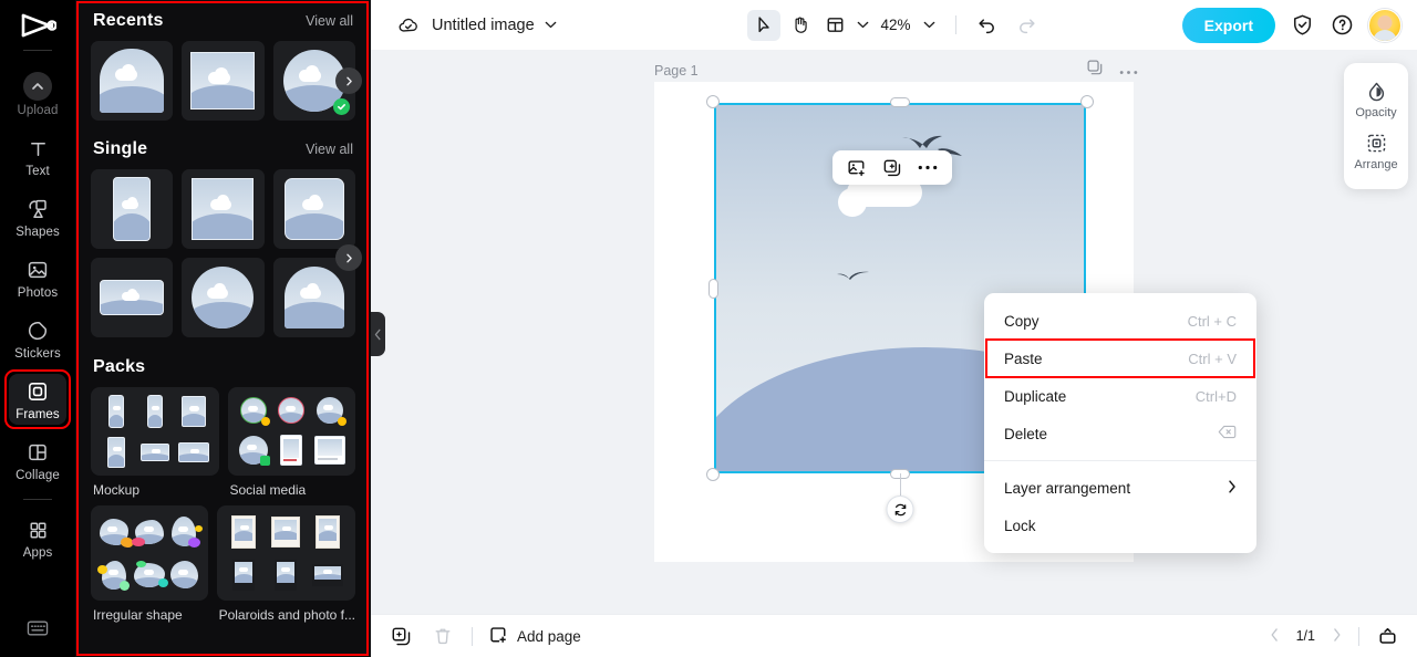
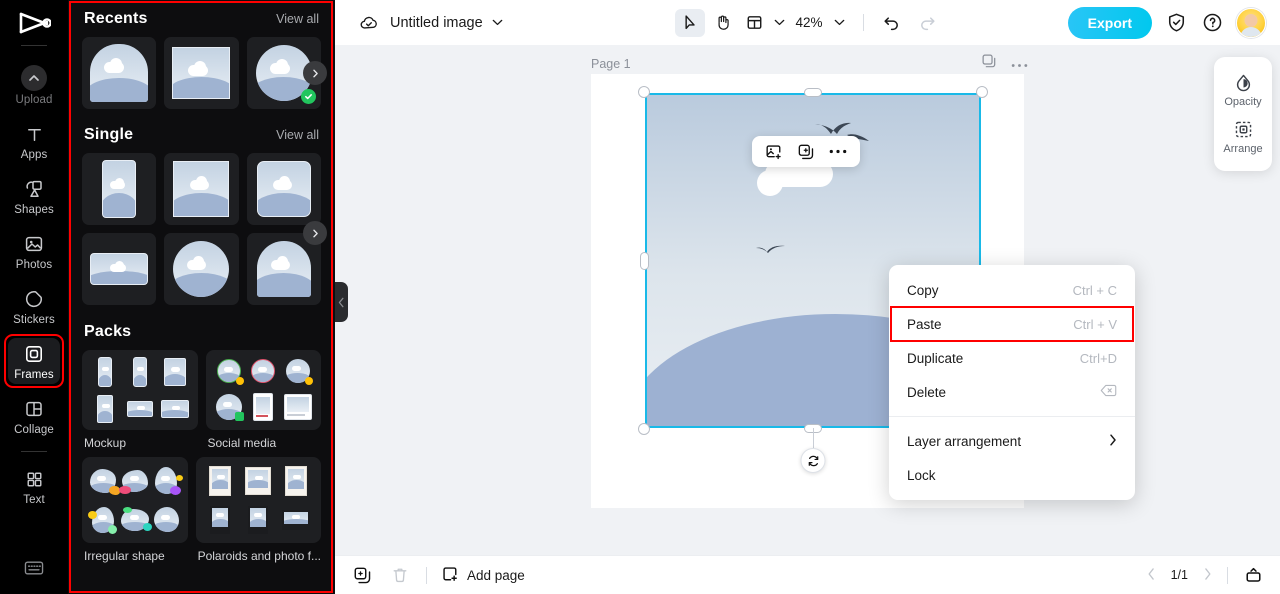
  Upload
- Text
+ Apps
  Shapes
  Photos
  Stickers
  Frames
  Collage
- Apps
+ Text
  Recents
  View all
  Single
  View all
  Packs
  Mockup
  Social media
  Irregular shape
  Polaroids and photo f...
  Untitled image
  42%
  Export
  Page 1
  Copy
  Ctrl + C
  Paste
  Ctrl + V
  Duplicate
  Ctrl+D
  Delete
  Layer arrangement
  Lock
  Opacity
  Arrange
  Add page
  1/1
